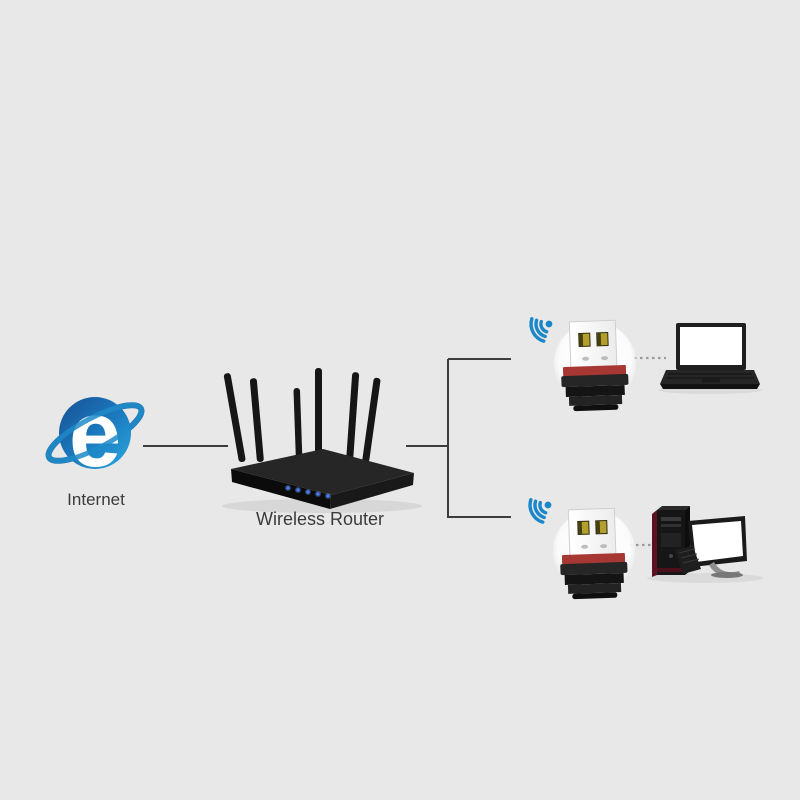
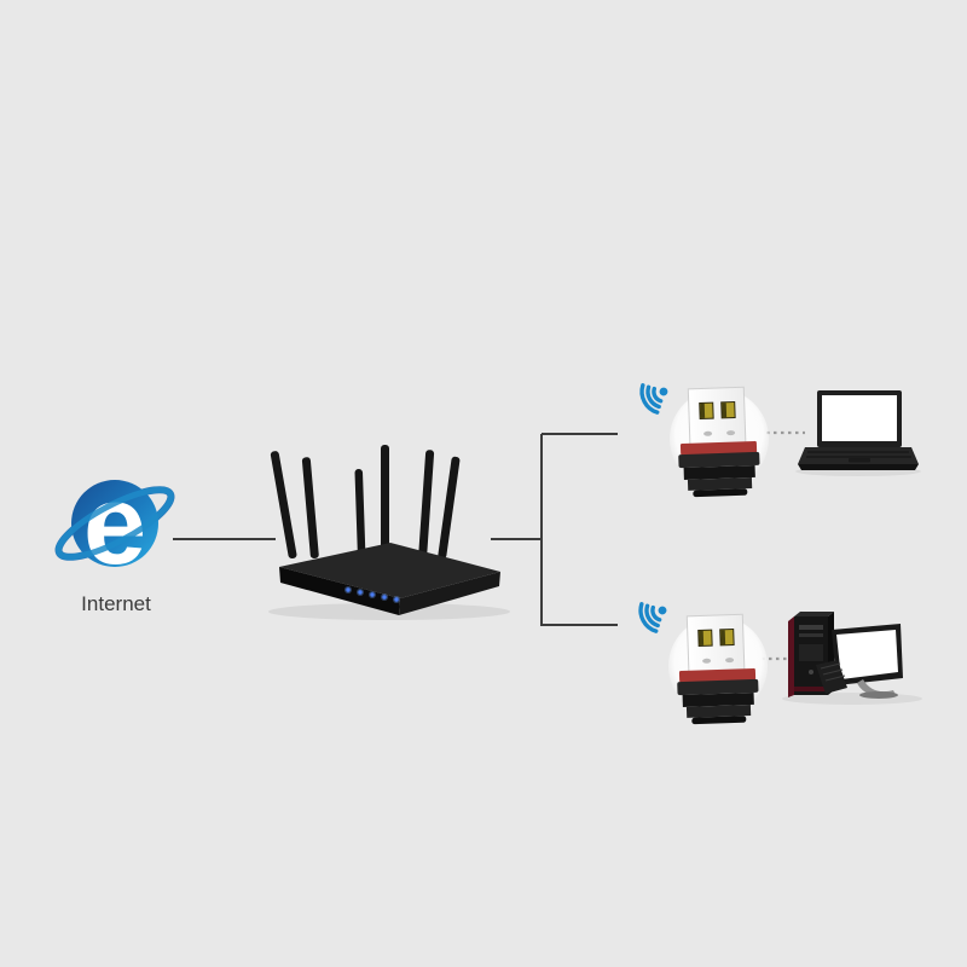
  e
  Internet
- Wireless Router
